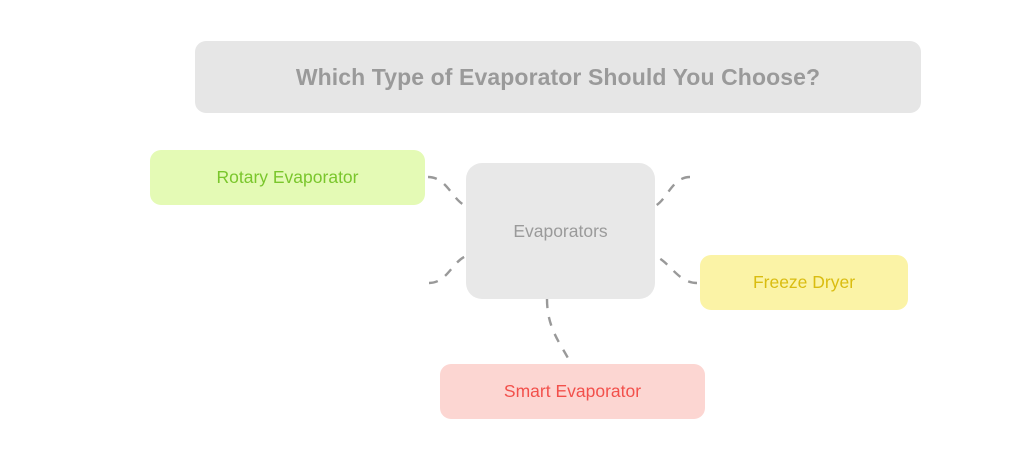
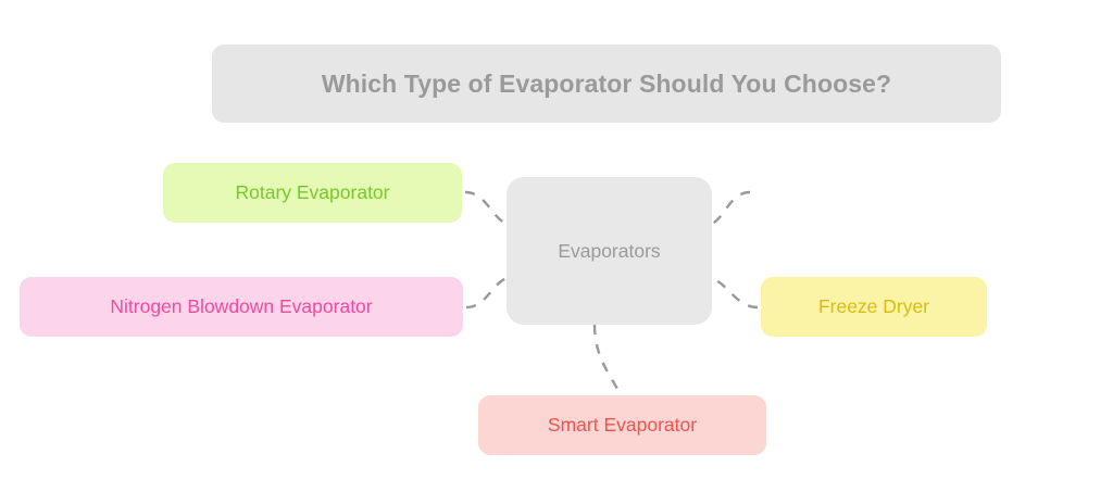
  Which Type of Evaporator Should You Choose?
  Evaporators
  Rotary Evaporator
+ Nitrogen Blowdown Evaporator
  Freeze Dryer
  Smart Evaporator
